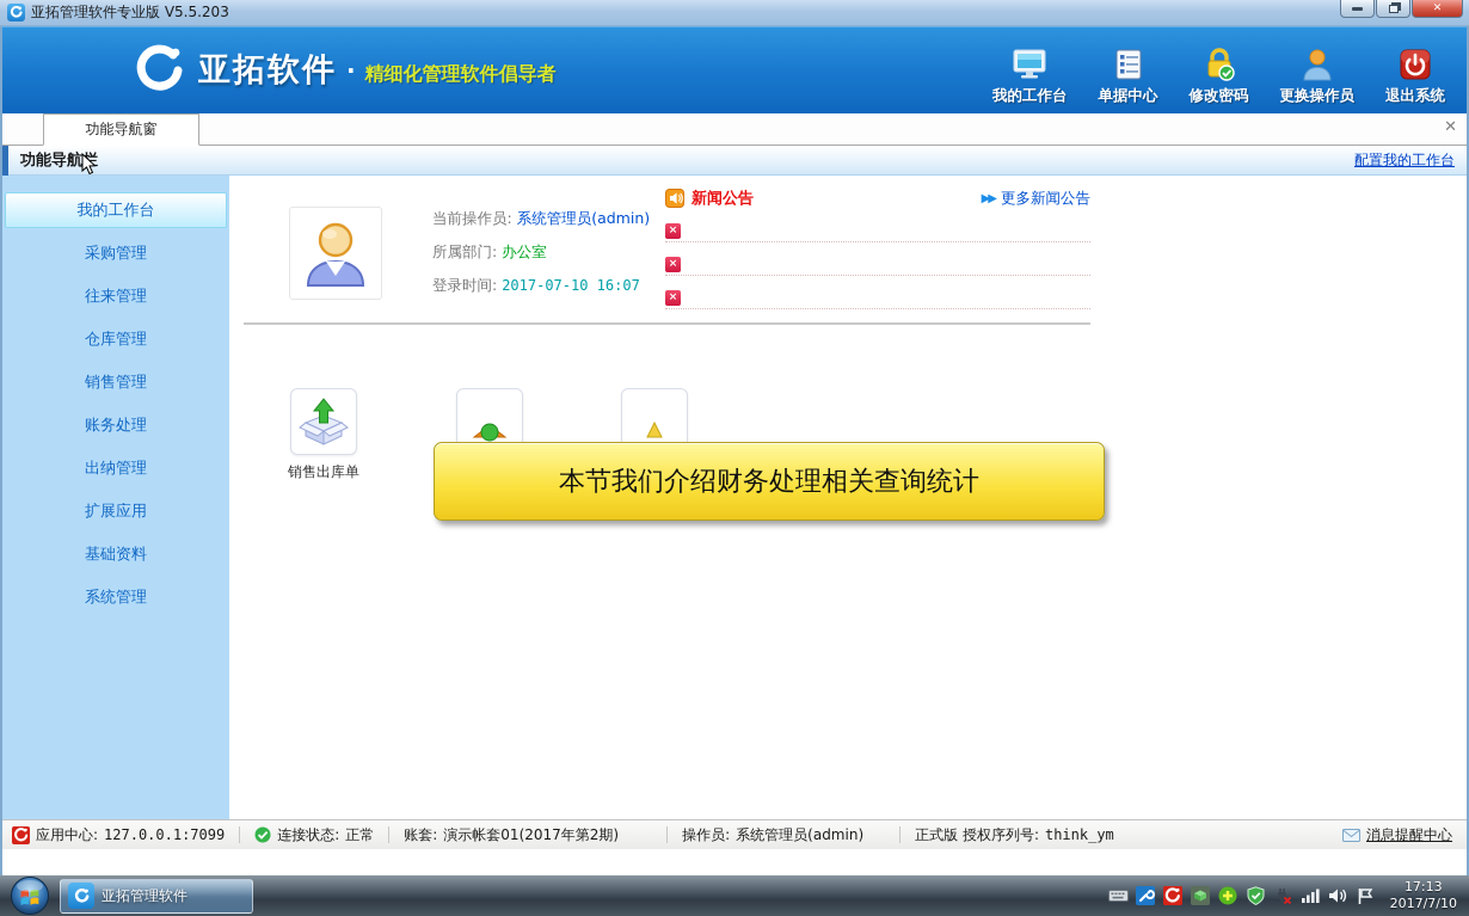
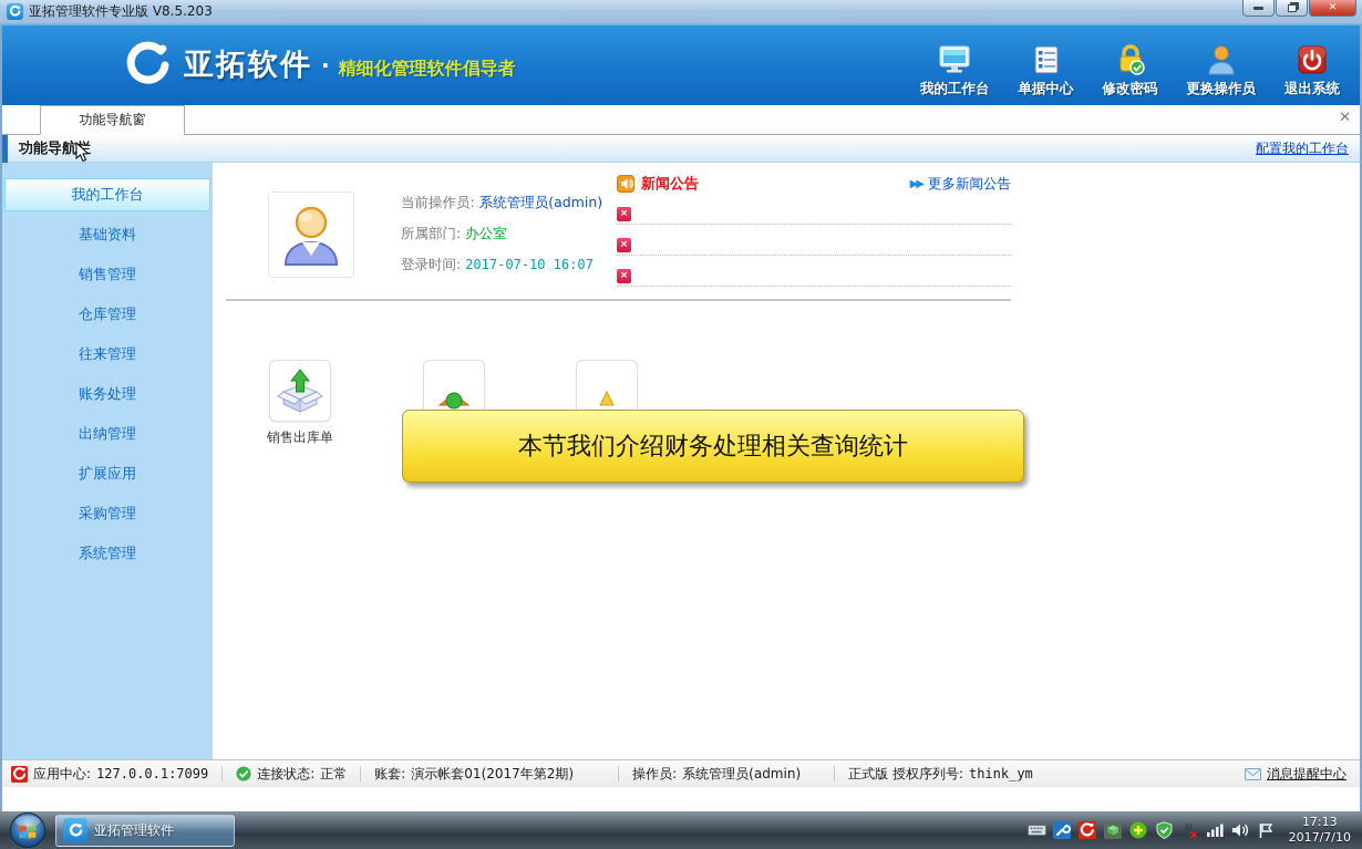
- 亚拓管理软件专业版 V5.5.203
+ 亚拓管理软件专业版 V8.5.203
  ✕
  亚拓软件
  ·
  精细化管理软件倡导者
  我的工作台
  单据中心
  修改密码
  更换操作员
  退出系统
  功能导航窗
  ✕
  功能导航
  配置我的工作台
  我的工作台
- 采购管理
+ 基础资料
- 往来管理
+ 销售管理
  仓库管理
- 销售管理
+ 往来管理
  账务处理
  出纳管理
  扩展应用
- 基础资料
+ 采购管理
  系统管理
  当前操作员: 系统管理员(admin)
  所属部门: 办公室
  登录时间: 2017-07-10 16:07
  新闻公告
  ▶▶
  更多新闻公告
  ×
  ×
  ×
  销售出库单
  本节我们介绍财务处理相关查询统计
  应用中心:
  127.0.0.1:7099
  连接状态:
  正常
  账套:
  演示帐套01(2017年第2期)
  操作员:
  系统管理员(admin)
  正式版 授权序列号:
  think_ym
  消息提醒中心
  亚拓管理软件
  17:13
  2017/7/10
